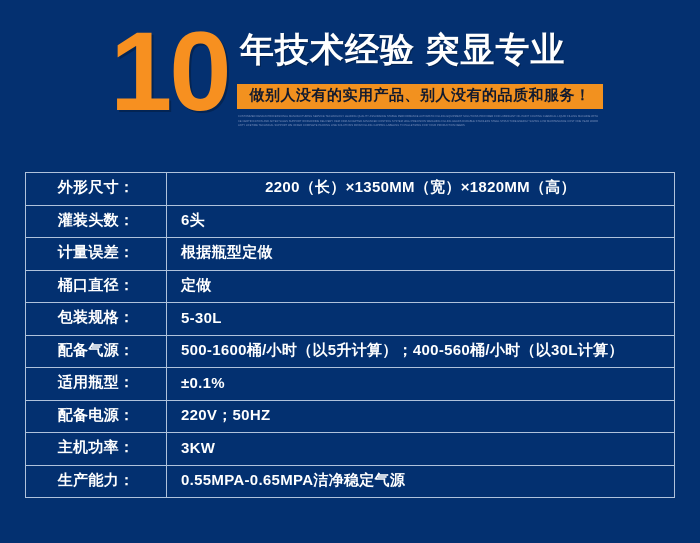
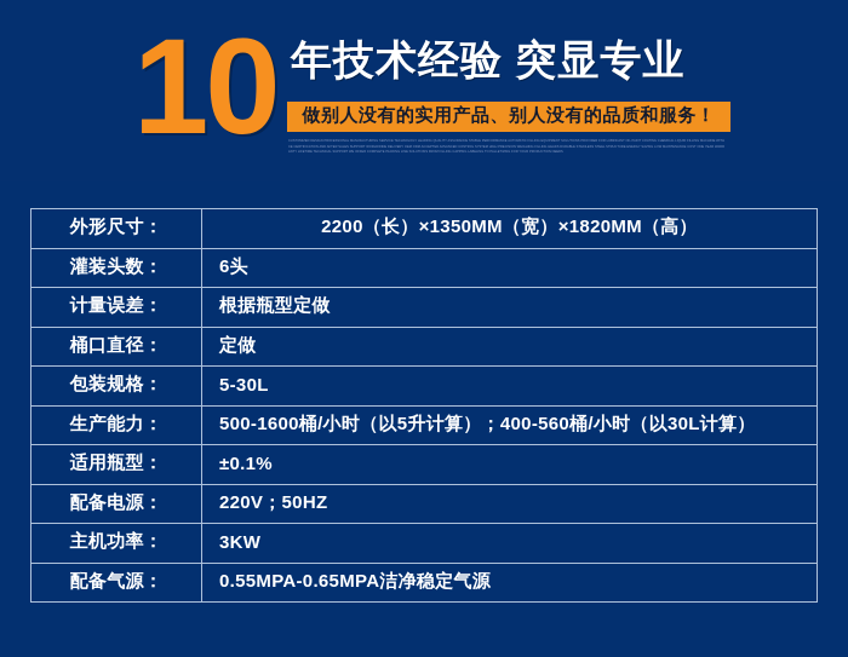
  10
  年技术经验 突显专业
  做别人没有的实用产品、别人没有的品质和服务！
  外形尺寸：	2200（长）×1350MM（宽）×1820MM（高）
  灌装头数：	6头
  计量误差：	根据瓶型定做
  桶口直径：	定做
  包装规格：	5-30L
- 配备气源：	500-1600桶/小时（以5升计算）；400-560桶/小时（以30L计算）
+ 生产能力：	500-1600桶/小时（以5升计算）；400-560桶/小时（以30L计算）
  适用瓶型：	±0.1%
  配备电源：	220V；50HZ
  主机功率：	3KW
- 生产能力：	0.55MPA-0.65MPA洁净稳定气源
+ 配备气源：	0.55MPA-0.65MPA洁净稳定气源
